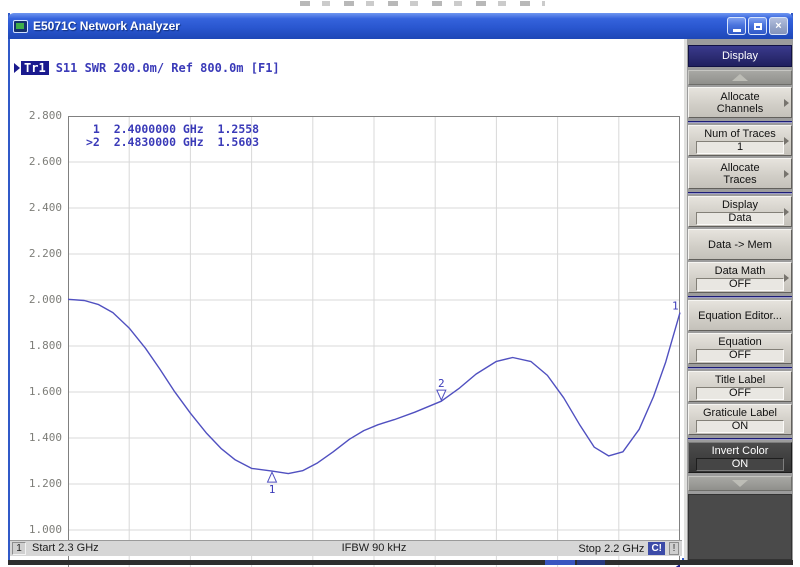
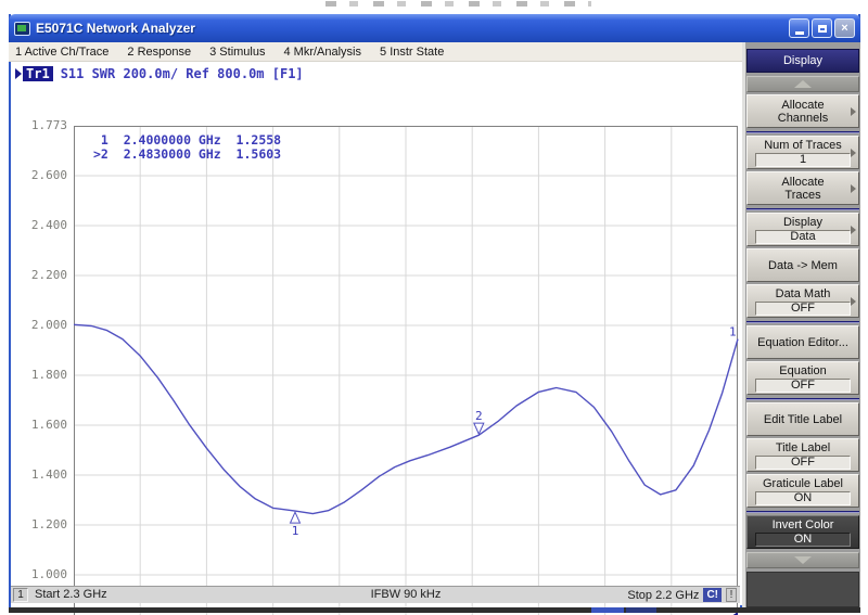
  E5071C Network Analyzer
  ×
+ 1 Active Ch/Trace
+ 2 Response
+ 3 Stimulus
+ 4 Mkr/Analysis
+ 5 Instr State
  Tr1
  S11 SWR 200.0m/ Ref 800.0m [F1]
- 2.800
+ 1.773
  2.600
  2.400
  2.200
  2.000
  1.800
  1.600
  1.400
  1.200
  1.000
  1
  2
  1
  1 2.4000000 GHz 1.2558
  >2 2.4830000 GHz 1.5603
  1
  Start 2.3 GHz
  IFBW 90 kHz
  Stop 2.2 GHz
  C!
  !
  Display
  Allocate
  Channels
  Num of Traces
  1
  Allocate
  Traces
  Display
  Data
  Data -> Mem
  Data Math
  OFF
  Equation Editor...
  Equation
  OFF
+ Edit Title Label
  Title Label
  OFF
  Graticule Label
  ON
  Invert Color
  ON
